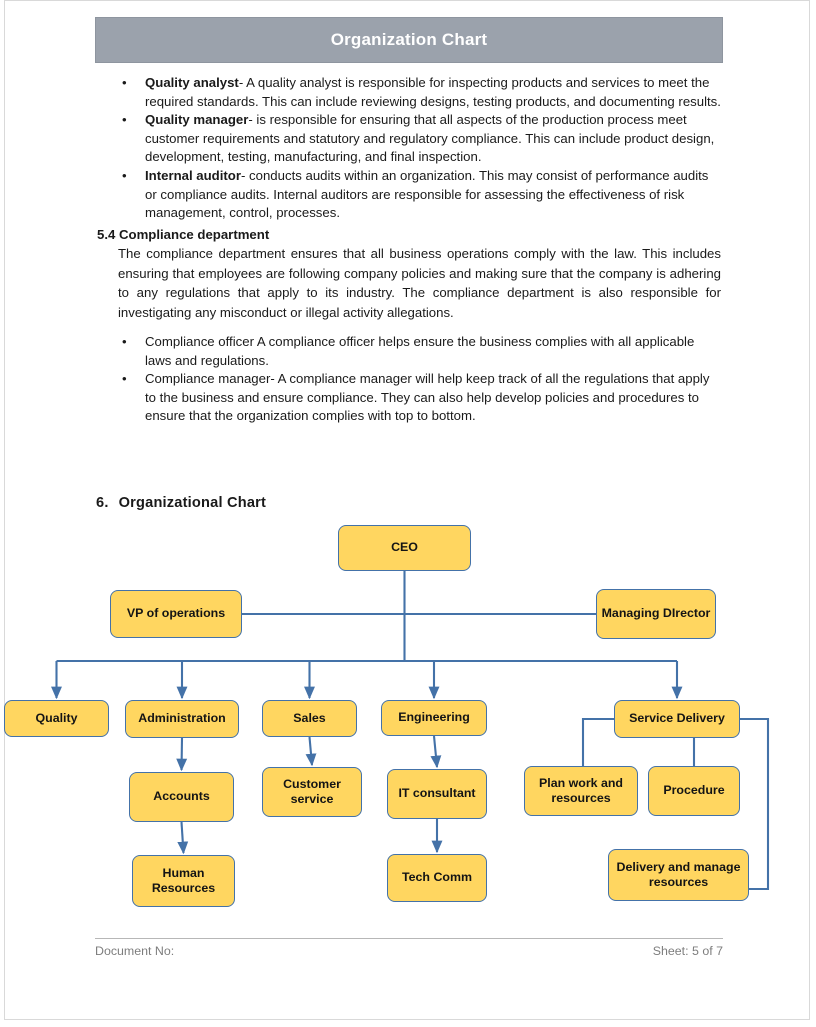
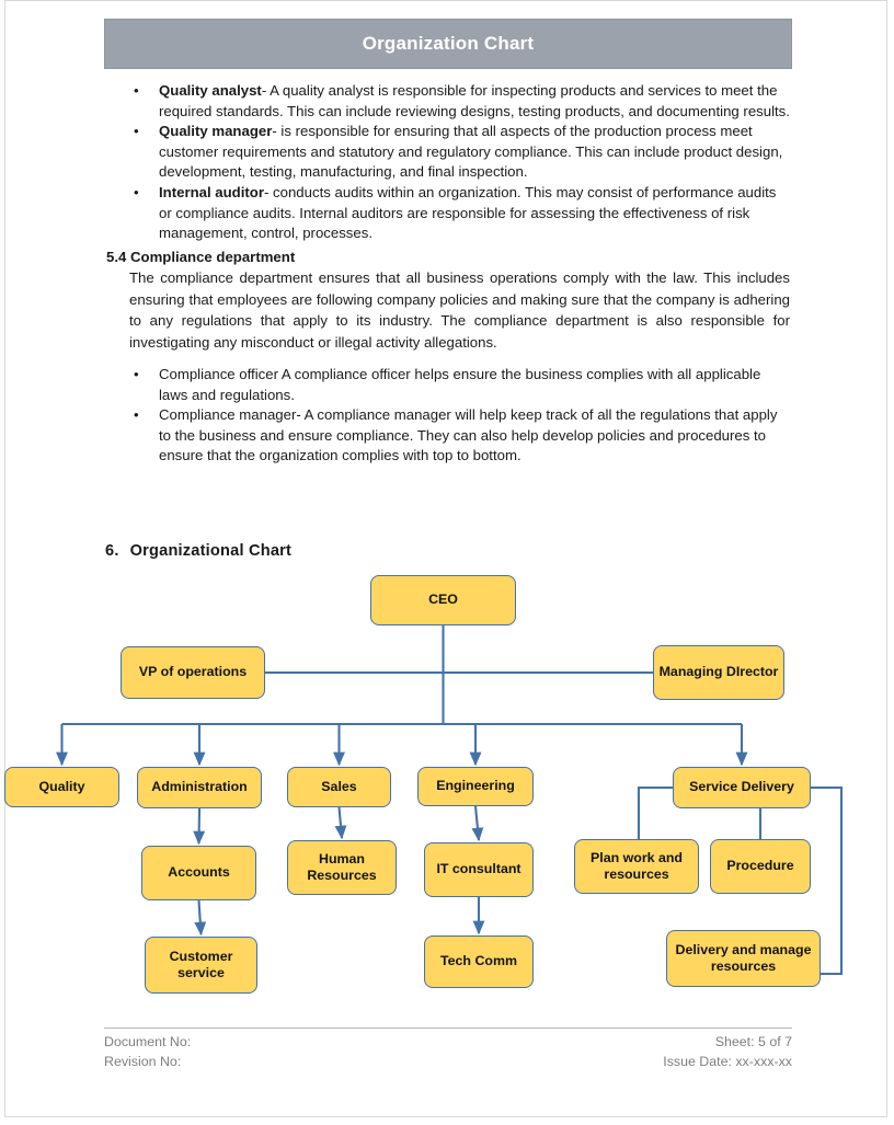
  Organization Chart
  •
  Quality analyst- A quality analyst is responsible for inspecting products and services to meet the required standards. This can include reviewing designs, testing products, and documenting results.
  •
  Quality manager- is responsible for ensuring that all aspects of the production process meet customer requirements and statutory and regulatory compliance. This can include product design, development, testing, manufacturing, and final inspection.
  •
  Internal auditor- conducts audits within an organization. This may consist of performance audits or compliance audits. Internal auditors are responsible for assessing the effectiveness of risk management, control, processes.
  5.4 Compliance department
  The compliance department ensures that all business operations comply with the law. This includes ensuring that employees are following company policies and making sure that the company is adhering to any regulations that apply to its industry. The compliance department is also responsible for investigating any misconduct or illegal activity allegations.
  •
  Compliance officer A compliance officer helps ensure the business complies with all applicable laws and regulations.
  •
  Compliance manager- A compliance manager will help keep track of all the regulations that apply to the business and ensure compliance. They can also help develop policies and procedures to ensure that the organization complies with top to bottom.
  6. Organizational Chart
  CEO
  VP of operations
  Managing DIrector
  Quality
  Administration
  Sales
  Engineering
  Service Delivery
  Accounts
- Customer service
+ Human Resources
  IT consultant
  Plan work and resources
  Procedure
- Human Resources
+ Customer service
  Tech Comm
  Delivery and manage resources
  Document No:
  Sheet: 5 of 7
+ Revision No:
+ Issue Date: xx-xxx-xx
